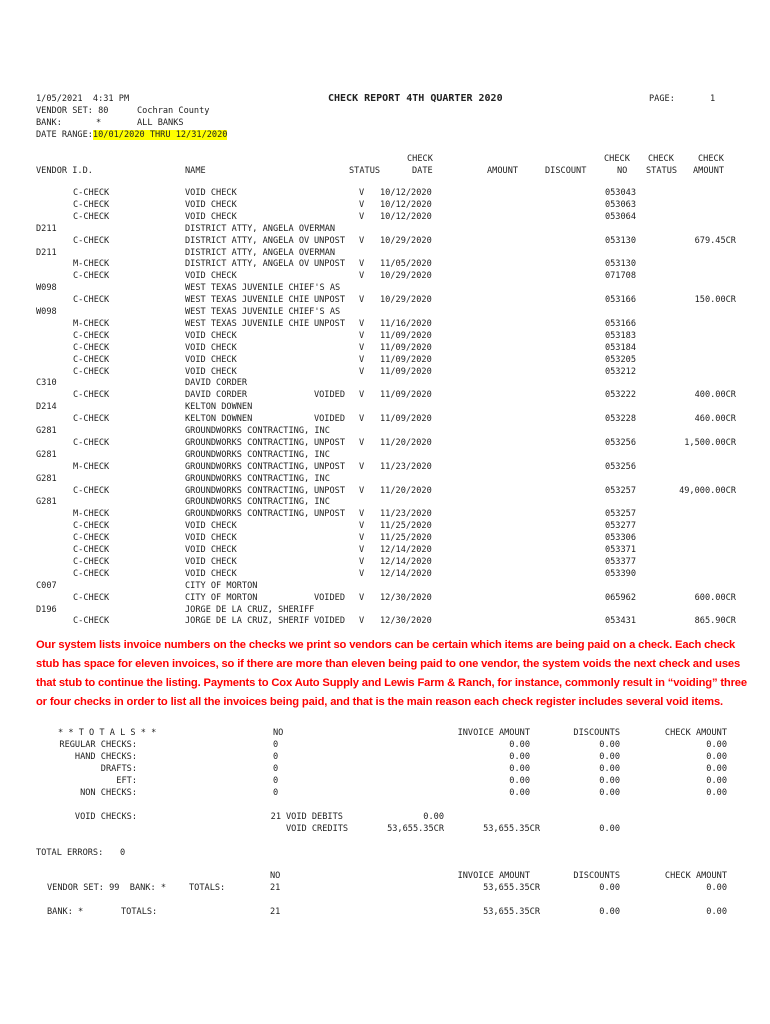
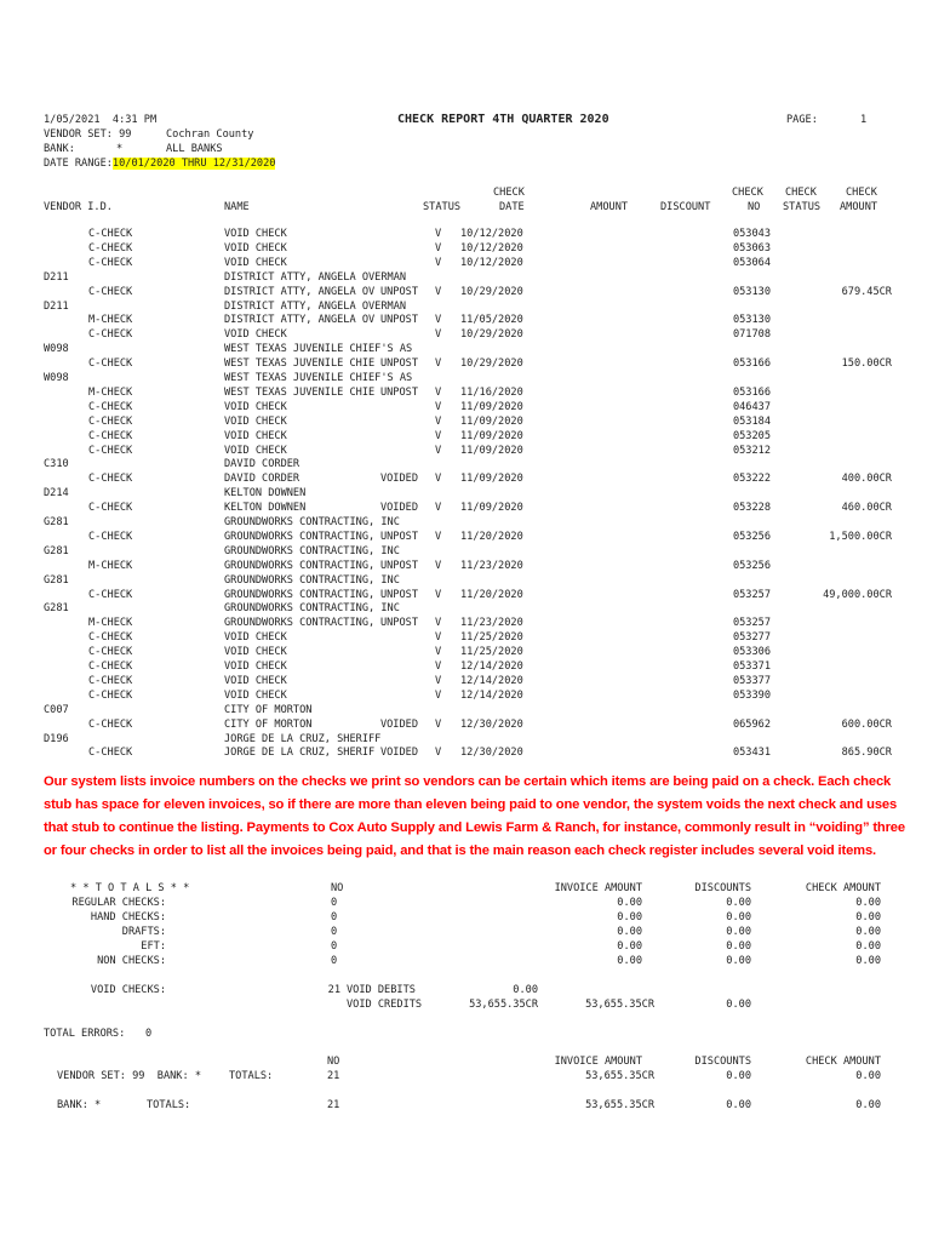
  1/05/2021 4:31 PM
  CHECK REPORT 4TH QUARTER 2020
  PAGE:
  1
- VENDOR SET: 80
+ VENDOR SET: 99
  Cochran County
  BANK:
  *
  ALL BANKS
  DATE RANGE:10/01/2020 THRU 12/31/2020
  VENDOR I.D.
  NAME
  STATUS
  CHECK
  DATE
  AMOUNT
  DISCOUNT
  CHECK
  NO
  CHECK
  STATUS
  CHECK
  AMOUNT
  C-CHECK
  VOID CHECK
  V
  10/12/2020
  053043
  C-CHECK
  VOID CHECK
  V
  10/12/2020
  053063
  C-CHECK
  VOID CHECK
  V
  10/12/2020
  053064
  D211
  DISTRICT ATTY, ANGELA OVERMAN
  C-CHECK
  DISTRICT ATTY, ANGELA OV
  UNPOST
  V
  10/29/2020
  053130
  679.45CR
  D211
  DISTRICT ATTY, ANGELA OVERMAN
  M-CHECK
  DISTRICT ATTY, ANGELA OV
  UNPOST
  V
  11/05/2020
  053130
  C-CHECK
  VOID CHECK
  V
  10/29/2020
  071708
  W098
  WEST TEXAS JUVENILE CHIEF'S AS
  C-CHECK
  WEST TEXAS JUVENILE CHIE
  UNPOST
  V
  10/29/2020
  053166
  150.00CR
  W098
  WEST TEXAS JUVENILE CHIEF'S AS
  M-CHECK
  WEST TEXAS JUVENILE CHIE
  UNPOST
  V
  11/16/2020
  053166
  C-CHECK
  VOID CHECK
  V
  11/09/2020
- 053183
+ 046437
  C-CHECK
  VOID CHECK
  V
  11/09/2020
  053184
  C-CHECK
  VOID CHECK
  V
  11/09/2020
  053205
  C-CHECK
  VOID CHECK
  V
  11/09/2020
  053212
  C310
  DAVID CORDER
  C-CHECK
  DAVID CORDER
  VOIDED
  V
  11/09/2020
  053222
  400.00CR
  D214
  KELTON DOWNEN
  C-CHECK
  KELTON DOWNEN
  VOIDED
  V
  11/09/2020
  053228
  460.00CR
  G281
  GROUNDWORKS CONTRACTING, INC
  C-CHECK
  GROUNDWORKS CONTRACTING,
  UNPOST
  V
  11/20/2020
  053256
  1,500.00CR
  G281
  GROUNDWORKS CONTRACTING, INC
  M-CHECK
  GROUNDWORKS CONTRACTING,
  UNPOST
  V
  11/23/2020
  053256
  G281
  GROUNDWORKS CONTRACTING, INC
  C-CHECK
  GROUNDWORKS CONTRACTING,
  UNPOST
  V
  11/20/2020
  053257
  49,000.00CR
  G281
  GROUNDWORKS CONTRACTING, INC
  M-CHECK
  GROUNDWORKS CONTRACTING,
  UNPOST
  V
  11/23/2020
  053257
  C-CHECK
  VOID CHECK
  V
  11/25/2020
  053277
  C-CHECK
  VOID CHECK
  V
  11/25/2020
  053306
  C-CHECK
  VOID CHECK
  V
  12/14/2020
  053371
  C-CHECK
  VOID CHECK
  V
  12/14/2020
  053377
  C-CHECK
  VOID CHECK
  V
  12/14/2020
  053390
  C007
  CITY OF MORTON
  C-CHECK
  CITY OF MORTON
  VOIDED
  V
  12/30/2020
  065962
  600.00CR
  D196
  JORGE DE LA CRUZ, SHERIFF
  C-CHECK
  JORGE DE LA CRUZ, SHERIF
  VOIDED
  V
  12/30/2020
  053431
  865.90CR
  Our system lists invoice numbers on the checks we print so vendors can be certain which items are being paid on a check. Each check stub has space for eleven invoices, so if there are more than eleven being paid to one vendor, the system voids the next check and uses that stub to continue the listing. Payments to Cox Auto Supply and Lewis Farm & Ranch, for instance, commonly result in “voiding” three or four checks in order to list all the invoices being paid, and that is the main reason each check register includes several void items.
  * * T O T A L S * *
  NO
  INVOICE AMOUNT
  DISCOUNTS
  CHECK AMOUNT
  REGULAR CHECKS:
  0
  0.00
  0.00
  0.00
  HAND CHECKS:
  0
  0.00
  0.00
  0.00
  DRAFTS:
  0
  0.00
  0.00
  0.00
  EFT:
  0
  0.00
  0.00
  0.00
  NON CHECKS:
  0
  0.00
  0.00
  0.00
  VOID CHECKS:
  21
  VOID DEBITS
  0.00
  VOID CREDITS
  53,655.35CR
  53,655.35CR
  0.00
  TOTAL ERRORS:
  0
  NO
  INVOICE AMOUNT
  DISCOUNTS
  CHECK AMOUNT
  VENDOR SET: 99 BANK: *
  TOTALS:
  21
  53,655.35CR
  0.00
  0.00
  BANK: *
  TOTALS:
  21
  53,655.35CR
  0.00
  0.00
